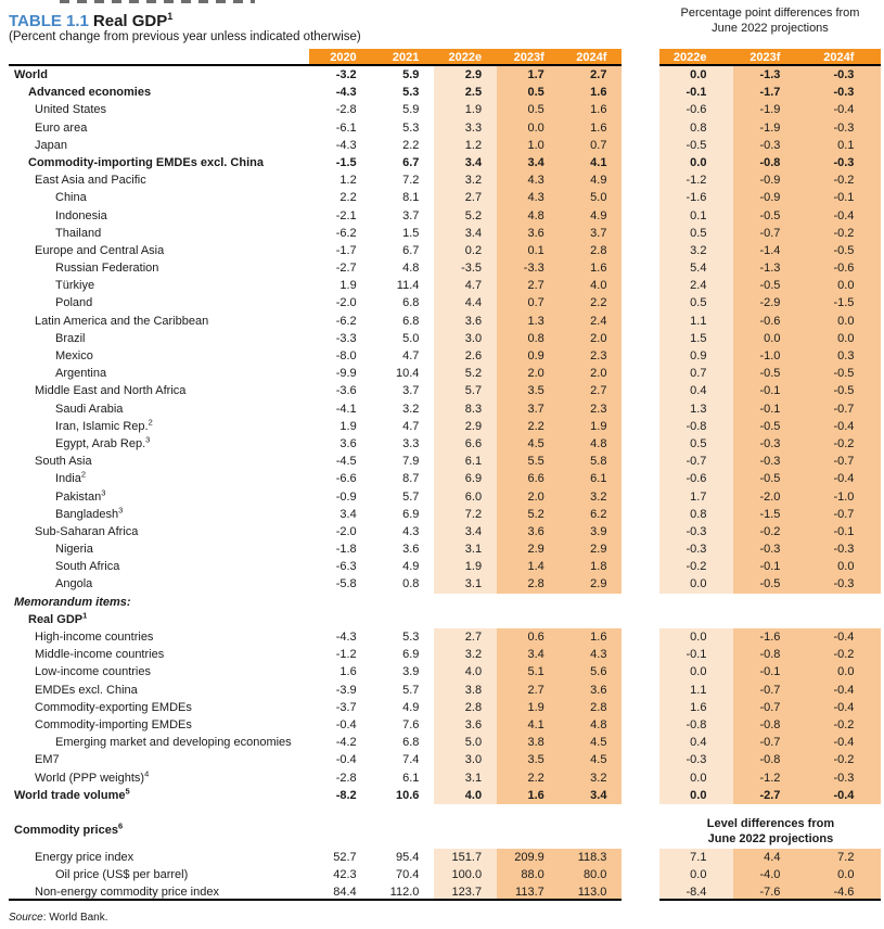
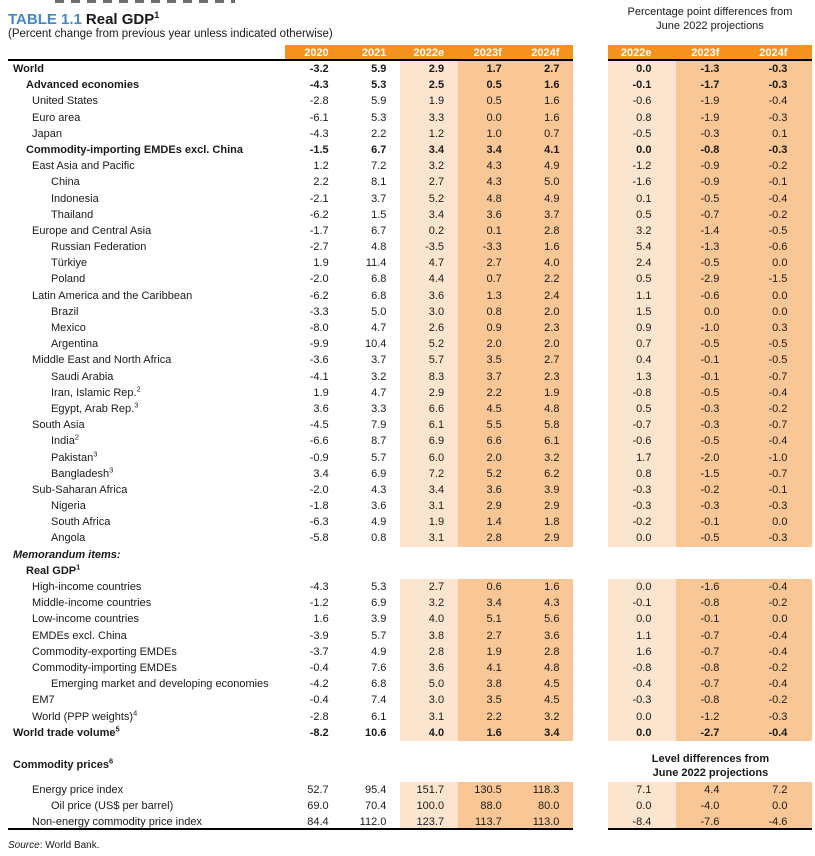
  TABLE 1.1 Real GDP1
  (Percent change from previous year unless indicated otherwise)
  Percentage point differences from
  June 2022 projections
  2020
  2021
  2022e
  2023f
  2024f
  2022e
  2023f
  2024f
  World
  -3.2
  5.9
  2.9
  1.7
  2.7
  0.0
  -1.3
  -0.3
  Advanced economies
  -4.3
  5.3
  2.5
  0.5
  1.6
  -0.1
  -1.7
  -0.3
  United States
  -2.8
  5.9
  1.9
  0.5
  1.6
  -0.6
  -1.9
  -0.4
  Euro area
  -6.1
  5.3
  3.3
  0.0
  1.6
  0.8
  -1.9
  -0.3
  Japan
  -4.3
  2.2
  1.2
  1.0
  0.7
  -0.5
  -0.3
  0.1
  Commodity-importing EMDEs excl. China
  -1.5
  6.7
  3.4
  3.4
  4.1
  0.0
  -0.8
  -0.3
  East Asia and Pacific
  1.2
  7.2
  3.2
  4.3
  4.9
  -1.2
  -0.9
  -0.2
  China
  2.2
  8.1
  2.7
  4.3
  5.0
  -1.6
  -0.9
  -0.1
  Indonesia
  -2.1
  3.7
  5.2
  4.8
  4.9
  0.1
  -0.5
  -0.4
  Thailand
  -6.2
  1.5
  3.4
  3.6
  3.7
  0.5
  -0.7
  -0.2
  Europe and Central Asia
  -1.7
  6.7
  0.2
  0.1
  2.8
  3.2
  -1.4
  -0.5
  Russian Federation
  -2.7
  4.8
  -3.5
  -3.3
  1.6
  5.4
  -1.3
  -0.6
  Türkiye
  1.9
  11.4
  4.7
  2.7
  4.0
  2.4
  -0.5
  0.0
  Poland
  -2.0
  6.8
  4.4
  0.7
  2.2
  0.5
  -2.9
  -1.5
  Latin America and the Caribbean
  -6.2
  6.8
  3.6
  1.3
  2.4
  1.1
  -0.6
  0.0
  Brazil
  -3.3
  5.0
  3.0
  0.8
  2.0
  1.5
  0.0
  0.0
  Mexico
  -8.0
  4.7
  2.6
  0.9
  2.3
  0.9
  -1.0
  0.3
  Argentina
  -9.9
  10.4
  5.2
  2.0
  2.0
  0.7
  -0.5
  -0.5
  Middle East and North Africa
  -3.6
  3.7
  5.7
  3.5
  2.7
  0.4
  -0.1
  -0.5
  Saudi Arabia
  -4.1
  3.2
  8.3
  3.7
  2.3
  1.3
  -0.1
  -0.7
  Iran, Islamic Rep.2
  1.9
  4.7
  2.9
  2.2
  1.9
  -0.8
  -0.5
  -0.4
  Egypt, Arab Rep.3
  3.6
  3.3
  6.6
  4.5
  4.8
  0.5
  -0.3
  -0.2
  South Asia
  -4.5
  7.9
  6.1
  5.5
  5.8
  -0.7
  -0.3
  -0.7
  India2
  -6.6
  8.7
  6.9
  6.6
  6.1
  -0.6
  -0.5
  -0.4
  Pakistan3
  -0.9
  5.7
  6.0
  2.0
  3.2
  1.7
  -2.0
  -1.0
  Bangladesh3
  3.4
  6.9
  7.2
  5.2
  6.2
  0.8
  -1.5
  -0.7
  Sub-Saharan Africa
  -2.0
  4.3
  3.4
  3.6
  3.9
  -0.3
  -0.2
  -0.1
  Nigeria
  -1.8
  3.6
  3.1
  2.9
  2.9
  -0.3
  -0.3
  -0.3
  South Africa
  -6.3
  4.9
  1.9
  1.4
  1.8
  -0.2
  -0.1
  0.0
  Angola
  -5.8
  0.8
  3.1
  2.8
  2.9
  0.0
  -0.5
  -0.3
  Memorandum items:
  Real GDP1
  High-income countries
  -4.3
  5.3
  2.7
  0.6
  1.6
  0.0
  -1.6
  -0.4
  Middle-income countries
  -1.2
  6.9
  3.2
  3.4
  4.3
  -0.1
  -0.8
  -0.2
  Low-income countries
  1.6
  3.9
  4.0
  5.1
  5.6
  0.0
  -0.1
  0.0
  EMDEs excl. China
  -3.9
  5.7
  3.8
  2.7
  3.6
  1.1
  -0.7
  -0.4
  Commodity-exporting EMDEs
  -3.7
  4.9
  2.8
  1.9
  2.8
  1.6
  -0.7
  -0.4
  Commodity-importing EMDEs
  -0.4
  7.6
  3.6
  4.1
  4.8
  -0.8
  -0.8
  -0.2
  Emerging market and developing economies
  -4.2
  6.8
  5.0
  3.8
  4.5
  0.4
  -0.7
  -0.4
  EM7
  -0.4
  7.4
  3.0
  3.5
  4.5
  -0.3
  -0.8
  -0.2
  World (PPP weights)4
  -2.8
  6.1
  3.1
  2.2
  3.2
  0.0
  -1.2
  -0.3
  World trade volume5
  -8.2
  10.6
  4.0
  1.6
  3.4
  0.0
  -2.7
  -0.4
  Commodity prices6
  Level differences from
  June 2022 projections
  Energy price index
  52.7
  95.4
  151.7
- 209.9
+ 130.5
  118.3
  7.1
  4.4
  7.2
  Oil price (US$ per barrel)
- 42.3
+ 69.0
  70.4
  100.0
  88.0
  80.0
  0.0
  -4.0
  0.0
  Non-energy commodity price index
  84.4
  112.0
  123.7
  113.7
  113.0
  -8.4
  -7.6
  -4.6
  Source: World Bank.
